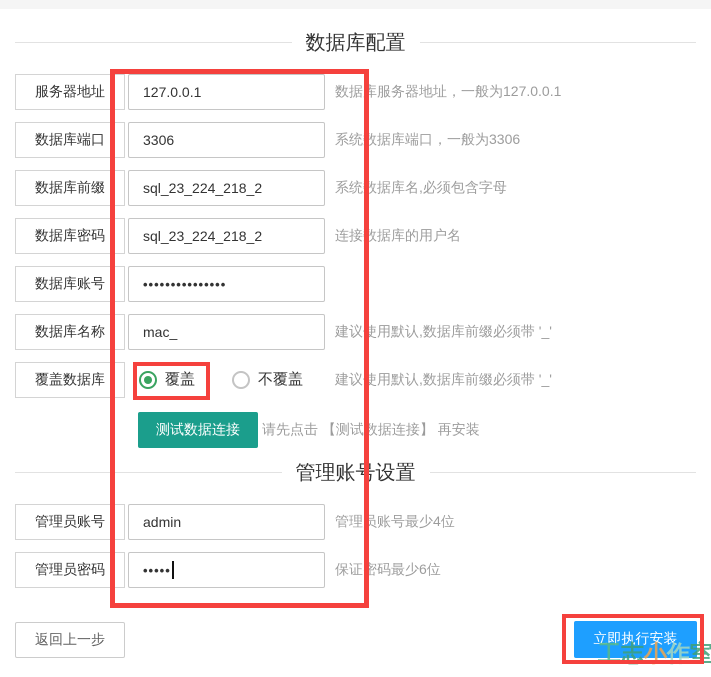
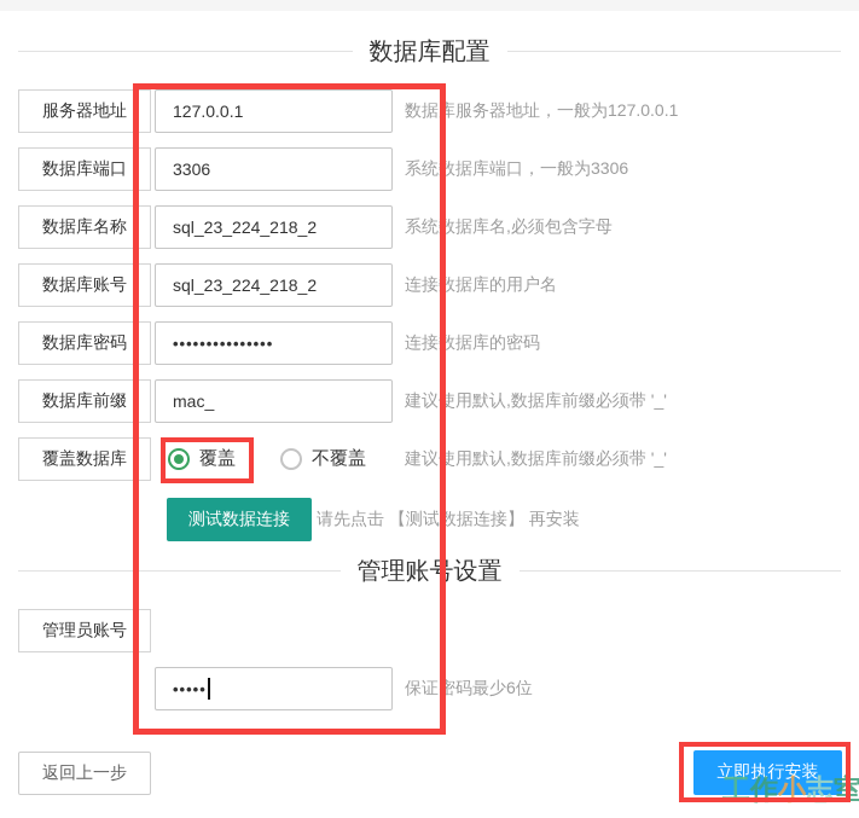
  数据库配置
  服务器地址
  127.0.0.1
  数据库服务器地址，一般为127.0.0.1
  数据库端口
  3306
  系统数据库端口，一般为3306
- 数据库前缀
+ 数据库名称
  sql_23_224_218_2
  系统数据库名,必须包含字母
- 数据库密码
+ 数据库账号
  sql_23_224_218_2
  连接数据库的用户名
- 数据库账号
+ 数据库密码
  •••••••••••••••
+ 连接数据库的密码
- 数据库名称
+ 数据库前缀
  mac_
  建议使用默认,数据库前缀必须带 '_'
  覆盖数据库
  覆盖
  不覆盖
  建议使用默认,数据库前缀必须带 '_'
  测试数据连接
  请先点击 【测试数据连接】 再安装
  管理账号设置
  管理员账号
- admin
- 管理员账号最少4位
- 管理员密码
  •••••
  保证密码最少6位
  返回上一步
  立即执行安装
  工
- 志
+ 作
  小
- 作
+ 志
  室
